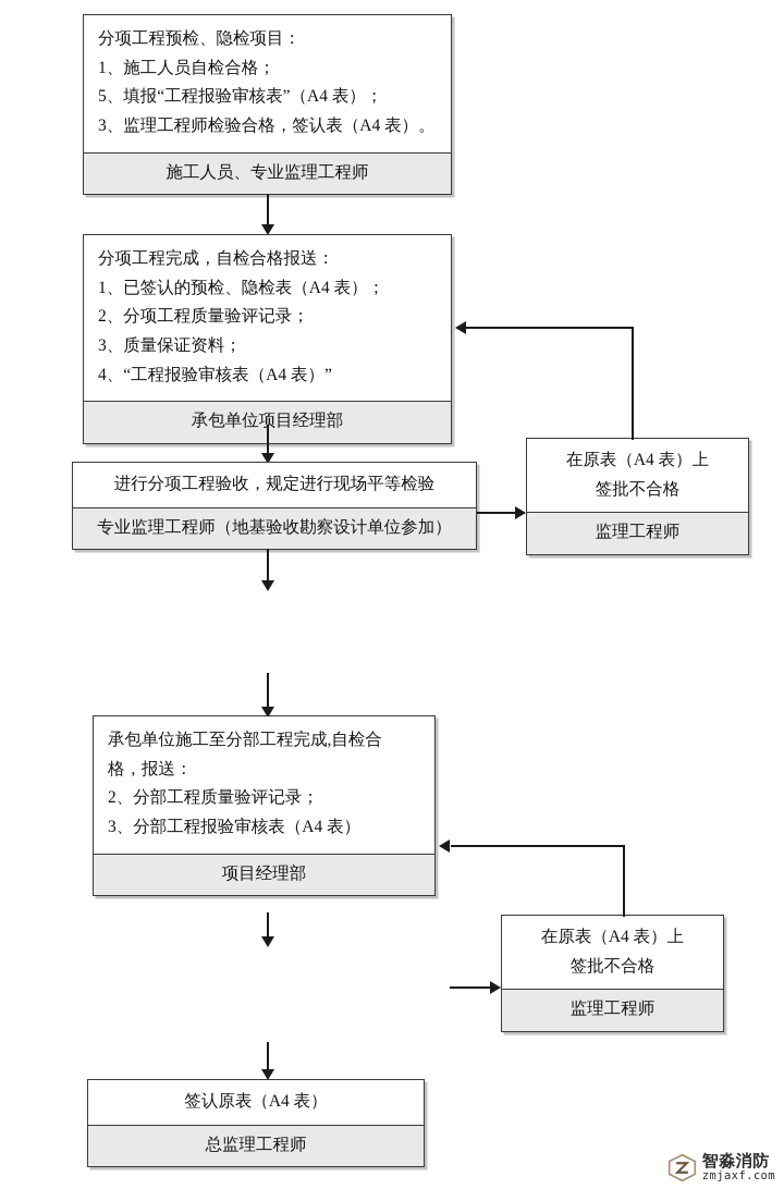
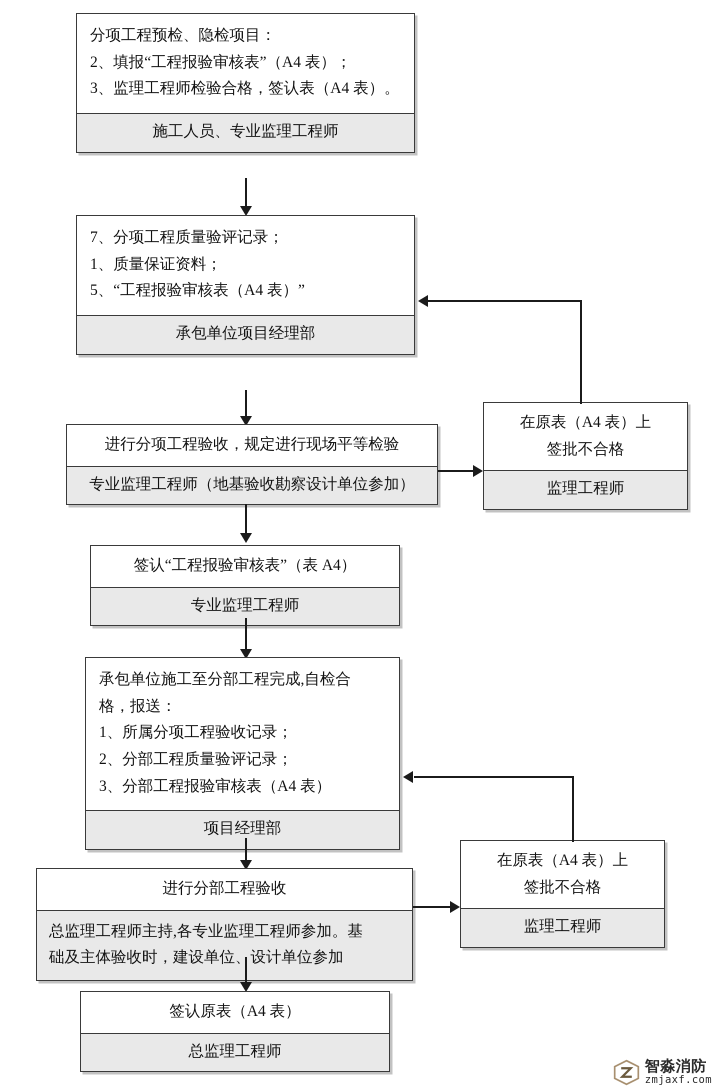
  分项工程预检、隐检项目：
- 1、施工人员自检合格；
- 5、填报“工程报验审核表”（A4 表）；
+ 2、填报“工程报验审核表”（A4 表）；
  3、监理工程师检验合格，签认表（A4 表）。
  施工人员、专业监理工程师
- 分项工程完成，自检合格报送：
- 1、已签认的预检、隐检表（A4 表）；
- 2、分项工程质量验评记录；
+ 7、分项工程质量验评记录；
- 3、质量保证资料；
+ 1、质量保证资料；
- 4、“工程报验审核表（A4 表）”
+ 5、“工程报验审核表（A4 表）”
  承包单位项目经理部
  进行分项工程验收，规定进行现场平等检验
  专业监理工程师（地基验收勘察设计单位参加）
  在原表（A4 表）上
  签批不合格
  监理工程师
+ 签认“工程报验审核表”（表 A4）
+ 专业监理工程师
  承包单位施工至分部工程完成,自检合
  格，报送：
+ 1、所属分项工程验收记录；
  2、分部工程质量验评记录；
  3、分部工程报验审核表（A4 表）
  项目经理部
+ 进行分部工程验收
+ 总监理工程师主持,各专业监理工程师参加。基
+ 础及主体验收时，建设单位、设计单位参加
  在原表（A4 表）上
  签批不合格
  监理工程师
  签认原表（A4 表）
  总监理工程师
  智淼消防
  zmjaxf.com
